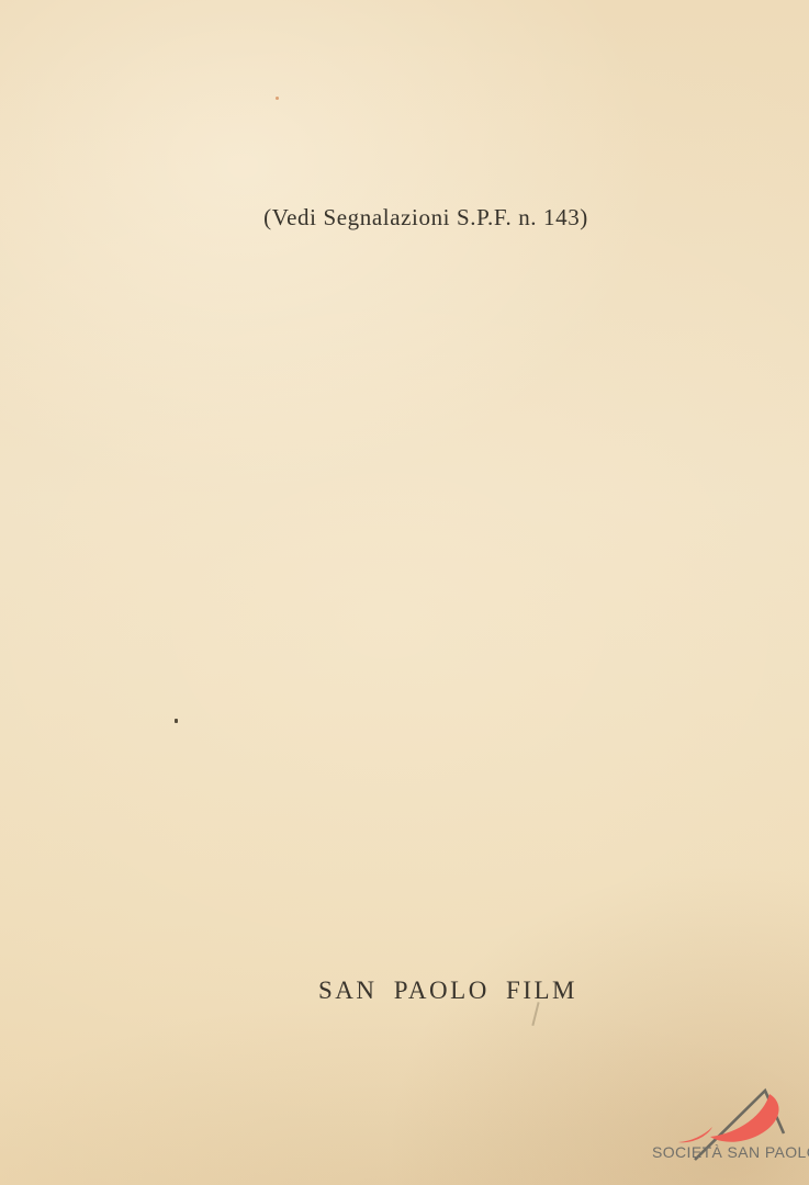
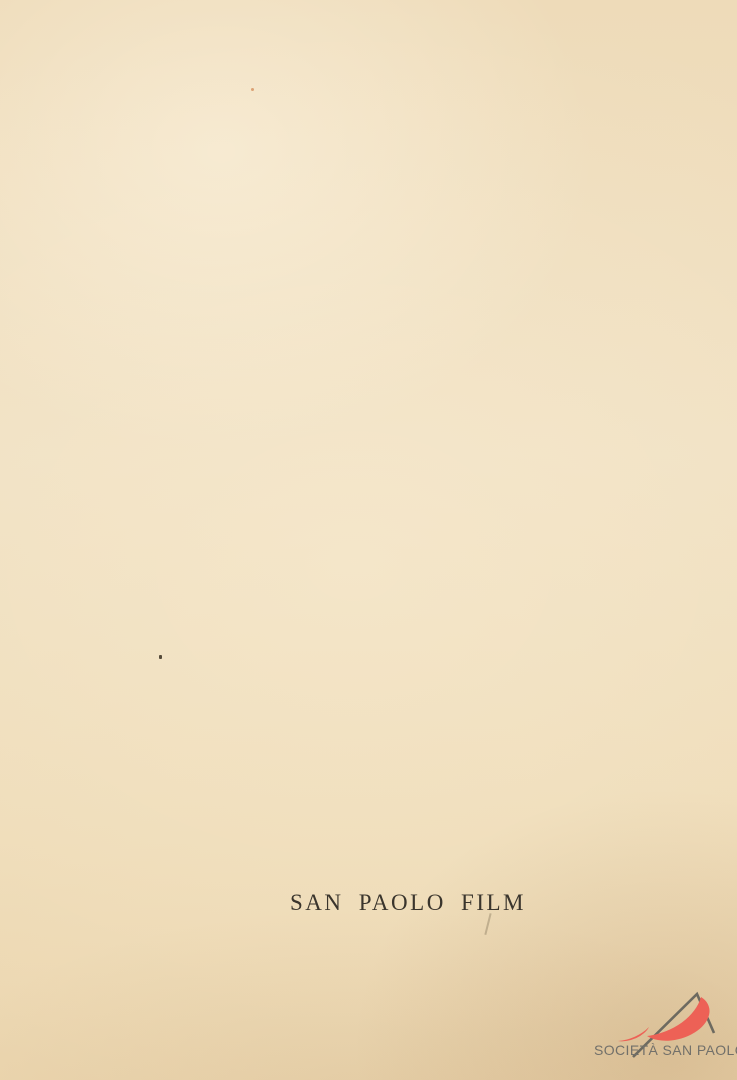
- (Vedi Segnalazioni S.P.F. n. 143)
  SAN PAOLO FILM
  SOCIETÀ SAN PAOL
